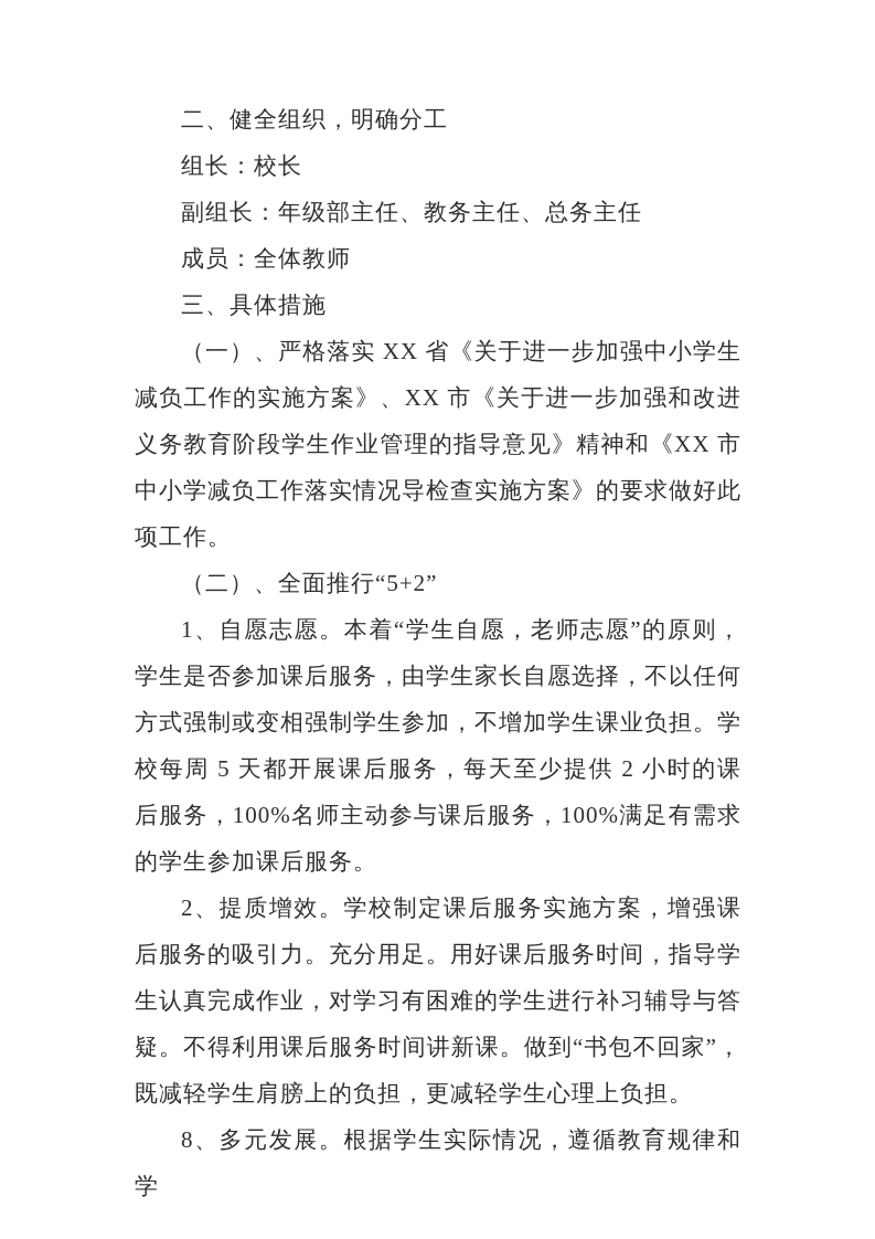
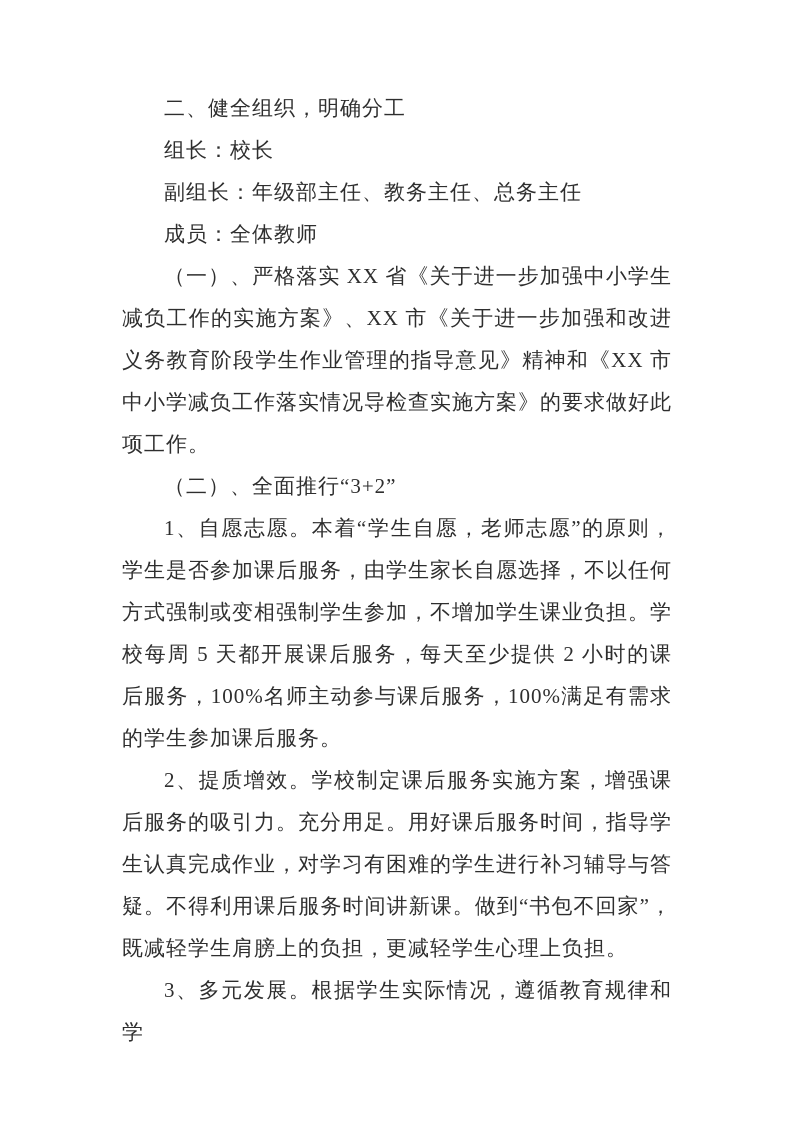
  二、健全组织，明确分工
  组长：校长
  副组长：年级部主任、教务主任、总务主任
  成员：全体教师
- 三、具体措施
  （一）、严格落实 XX 省《关于进一步加强中小学生减负工作的实施方案》、XX 市《关于进一步加强和改进义务教育阶段学生作业管理的指导意见》精神和《XX 市中小学减负工作落实情况导检查实施方案》的要求做好此项工作。
- （二）、全面推行“5+2”
+ （二）、全面推行“3+2”
  1、自愿志愿。本着“学生自愿，老师志愿”的原则，学生是否参加课后服务，由学生家长自愿选择，不以任何方式强制或变相强制学生参加，不增加学生课业负担。学校每周 5 天都开展课后服务，每天至少提供 2 小时的课后服务，100%名师主动参与课后服务，100%满足有需求的学生参加课后服务。
  2、提质增效。学校制定课后服务实施方案，增强课后服务的吸引力。充分用足。用好课后服务时间，指导学生认真完成作业，对学习有困难的学生进行补习辅导与答疑。不得利用课后服务时间讲新课。做到“书包不回家”，既减轻学生肩膀上的负担，更减轻学生心理上负担。
- 8、多元发展。根据学生实际情况，遵循教育规律和学
+ 3、多元发展。根据学生实际情况，遵循教育规律和学
